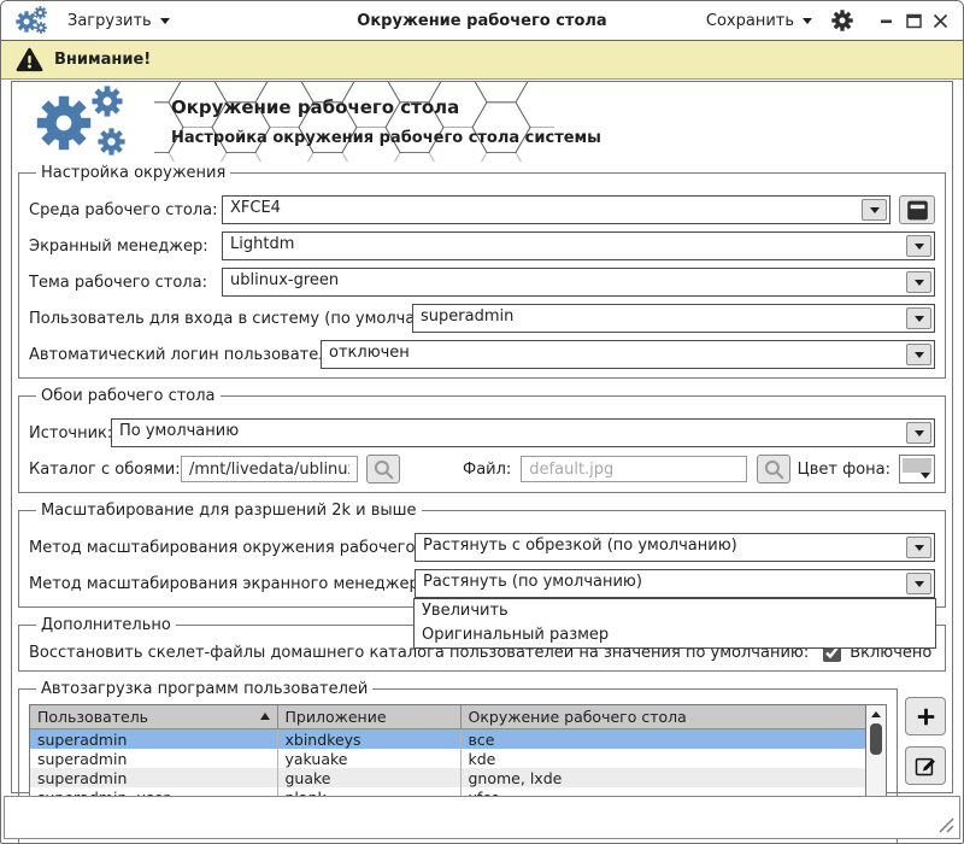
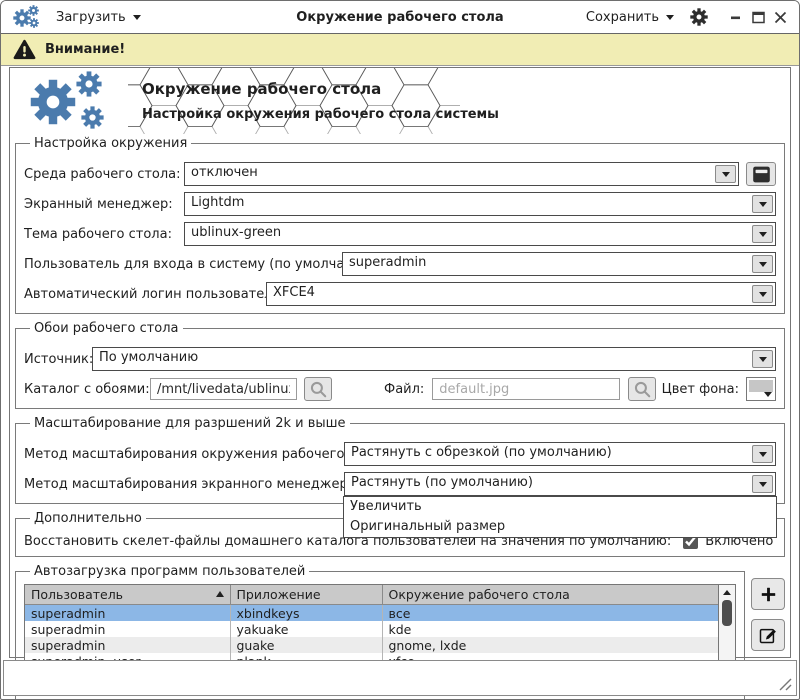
  Загрузить
  Окружение рабочего стола
  Сохранить
  Внимание!
  Окружение рабочего стола
  Настройка окружения рабочего стола системы
  Настройка окружения
  Среда рабочего стола:
- XFCE4
+ отключен
  Экранный менеджер:
  Lightdm
  Тема рабочего стола:
  ublinux-green
  Пользователь для входа в систему (по умолча
  superadmin
  Автоматический логин пользовате
- отключен
+ XFCE4
  Обои рабочего стола
  Источник
  По умолчанию
  Каталог с обоями:
  /mnt/livedata/ublinu
  Файл:
  default.jpg
  Цвет фона:
  Масштабирование для разршений 2k и выше
  Метод масштабирования окружения рабочего
  Растянуть с обрезкой (по умолчанию)
  Метод масштабирования экранного менедже
  Растянуть (по умолчанию)
  Увеличить
  Оригинальный размер
  Дополнительно
  Восстановить скелет-файлы домашнего каталога пользователей на значения по умолчанию:
  Включено
  Автозагрузка программ пользователей
  Пользователь	Приложение	Окружение рабочего стола
  superadmin	xbindkeys	все
  superadmin	yakuake	kde
  superadmin	guake	gnome, lxde
